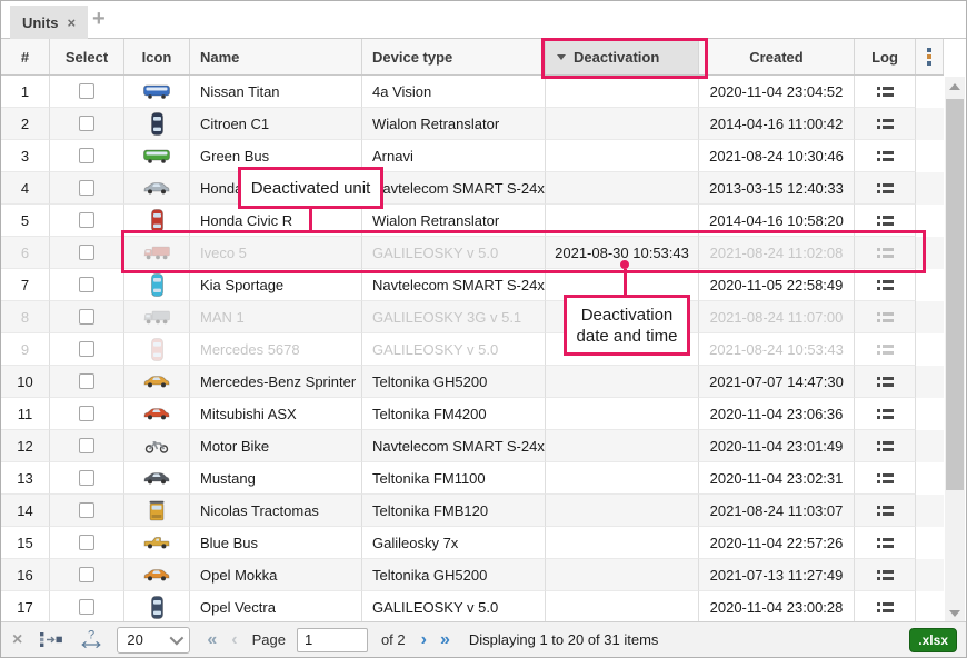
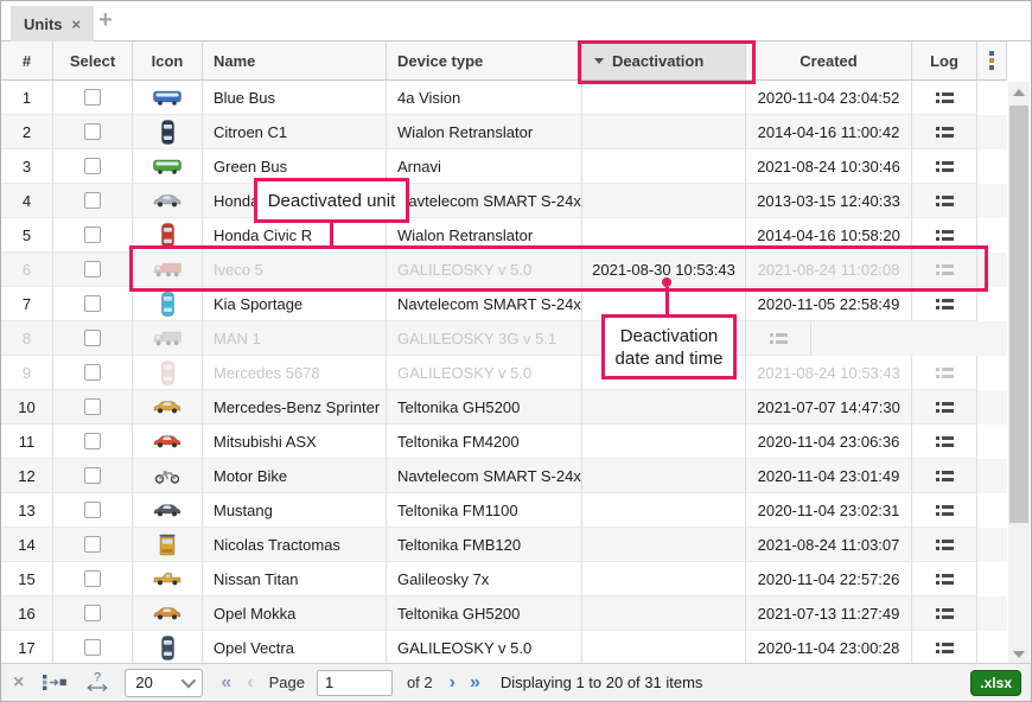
  Units
  ×
  +
  #
  Select
  Icon
  Name
  Device type
  Deactivation
  Created
  Log
  1
- Nissan Titan
+ Blue Bus
  4a Vision
  2020-11-04 23:04:52
  2
  Citroen C1
  Wialon Retranslator
  2014-04-16 11:00:42
  3
  Green Bus
  Arnavi
  2021-08-24 10:30:46
  4
  Hond
  avtelecom SMART S-24x
  2013-03-15 12:40:33
  5
  Honda Civic R
  Wialon Retranslator
  2014-04-16 10:58:20
  6
  Iveco 5
  GALILEOSKY v 5.0
  2021-08-30 10:53:43
  2021-08-24 11:02:08
  7
  Kia Sportage
  Navtelecom SMART S-24x
  2020-11-05 22:58:49
  8
  MAN 1
  GALILEOSKY 3G v 5.1
- 2021-08-24 11:07:00
  9
  Mercedes 5678
  GALILEOSKY v 5.0
  2021-08-24 10:53:43
  10
  Mercedes-Benz Sprinter
  Teltonika GH5200
  2021-07-07 14:47:30
  11
  Mitsubishi ASX
  Teltonika FM4200
  2020-11-04 23:06:36
  12
  Motor Bike
  Navtelecom SMART S-24x
  2020-11-04 23:01:49
  13
  Mustang
  Teltonika FM1100
  2020-11-04 23:02:31
  14
  Nicolas Tractomas
  Teltonika FMB120
  2021-08-24 11:03:07
  15
- Blue Bus
+ Nissan Titan
  Galileosky 7x
  2020-11-04 22:57:26
  16
  Opel Mokka
  Teltonika GH5200
  2021-07-13 11:27:49
  17
  Opel Vectra
  GALILEOSKY v 5.0
  2020-11-04 23:00:28
  ×
  ?
  20
  «
  ‹
  Page
  1
  of 2
  ›
  »
  Displaying 1 to 20 of 31 items
  .xlsx
  Deactivated unit
  Deactivation
  date and time
